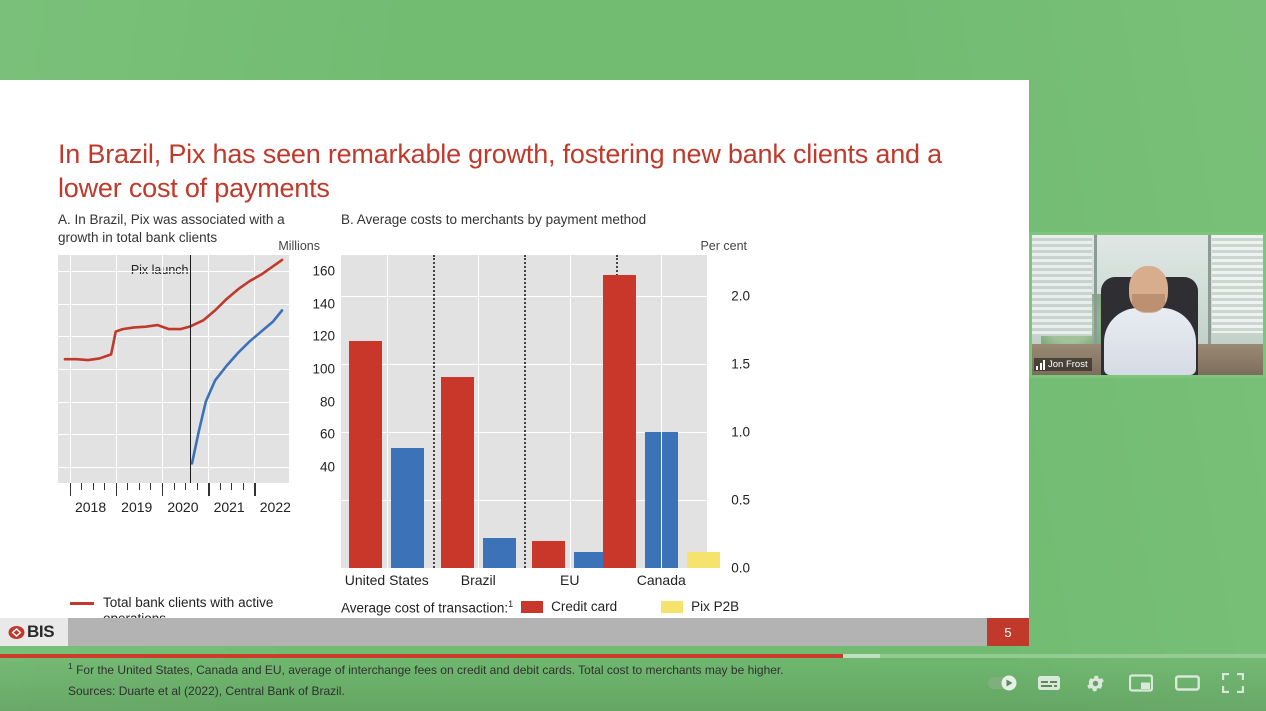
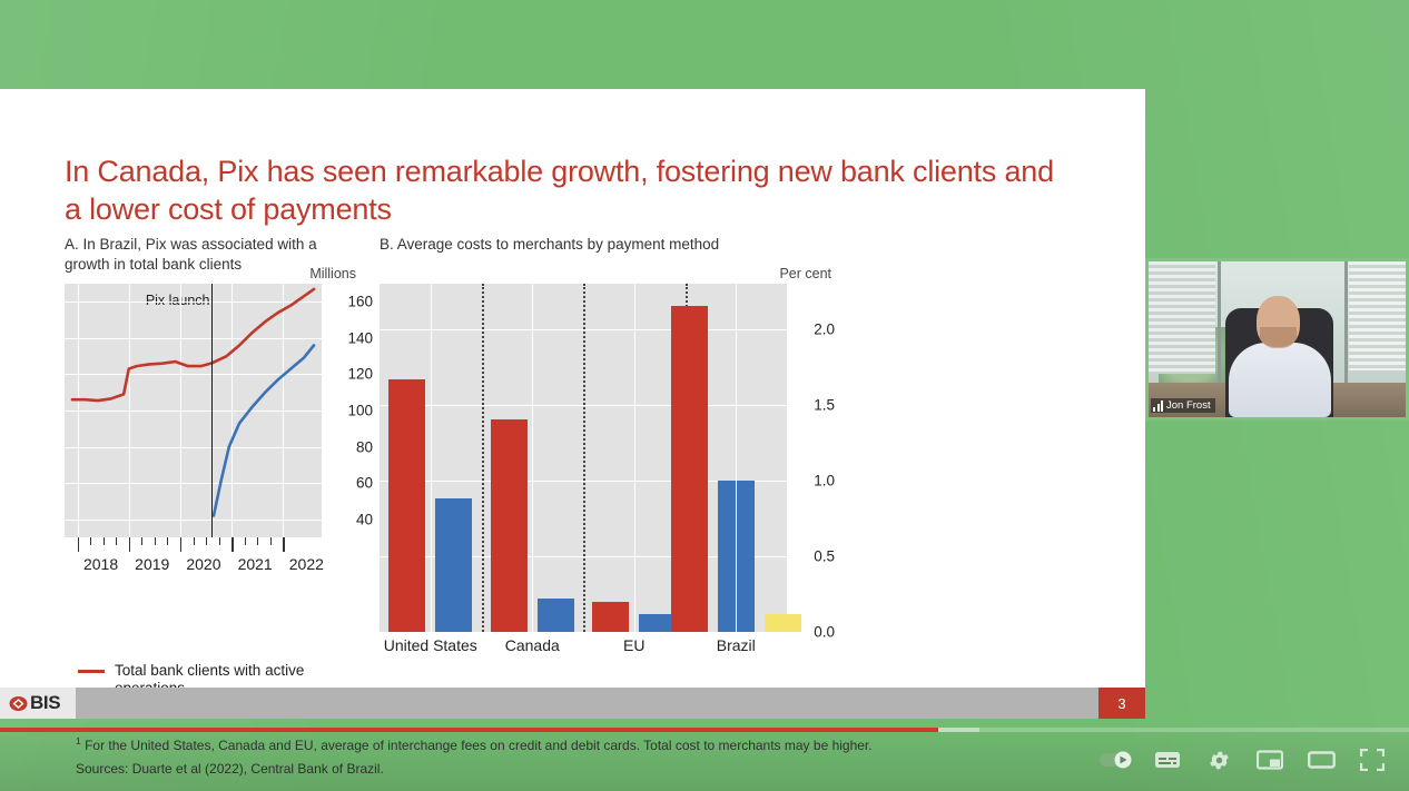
- In Brazil, Pix has seen remarkable growth, fostering new bank clients and a lower cost of payments
+ In Canada, Pix has seen remarkable growth, fostering new bank clients and a lower cost of payments
  A. In Brazil, Pix was associated with a growth in total bank clients
  B. Average costs to merchants by payment method
  Millions
  Per cent
  Pix launch
  40
  60
  80
  100
  120
  140
  160
  2018
  2019
  2020
  2021
  2022
  0.0
  0.5
  1.0
  1.5
  2.0
  United States
- Brazil
+ Canada
  EU
- Canada
+ Brazil
  Total bank clients with active
- Average cost of transaction:1
- Credit card
- Pix P2B
  BIS
- 5
+ 3
  Jon Frost
